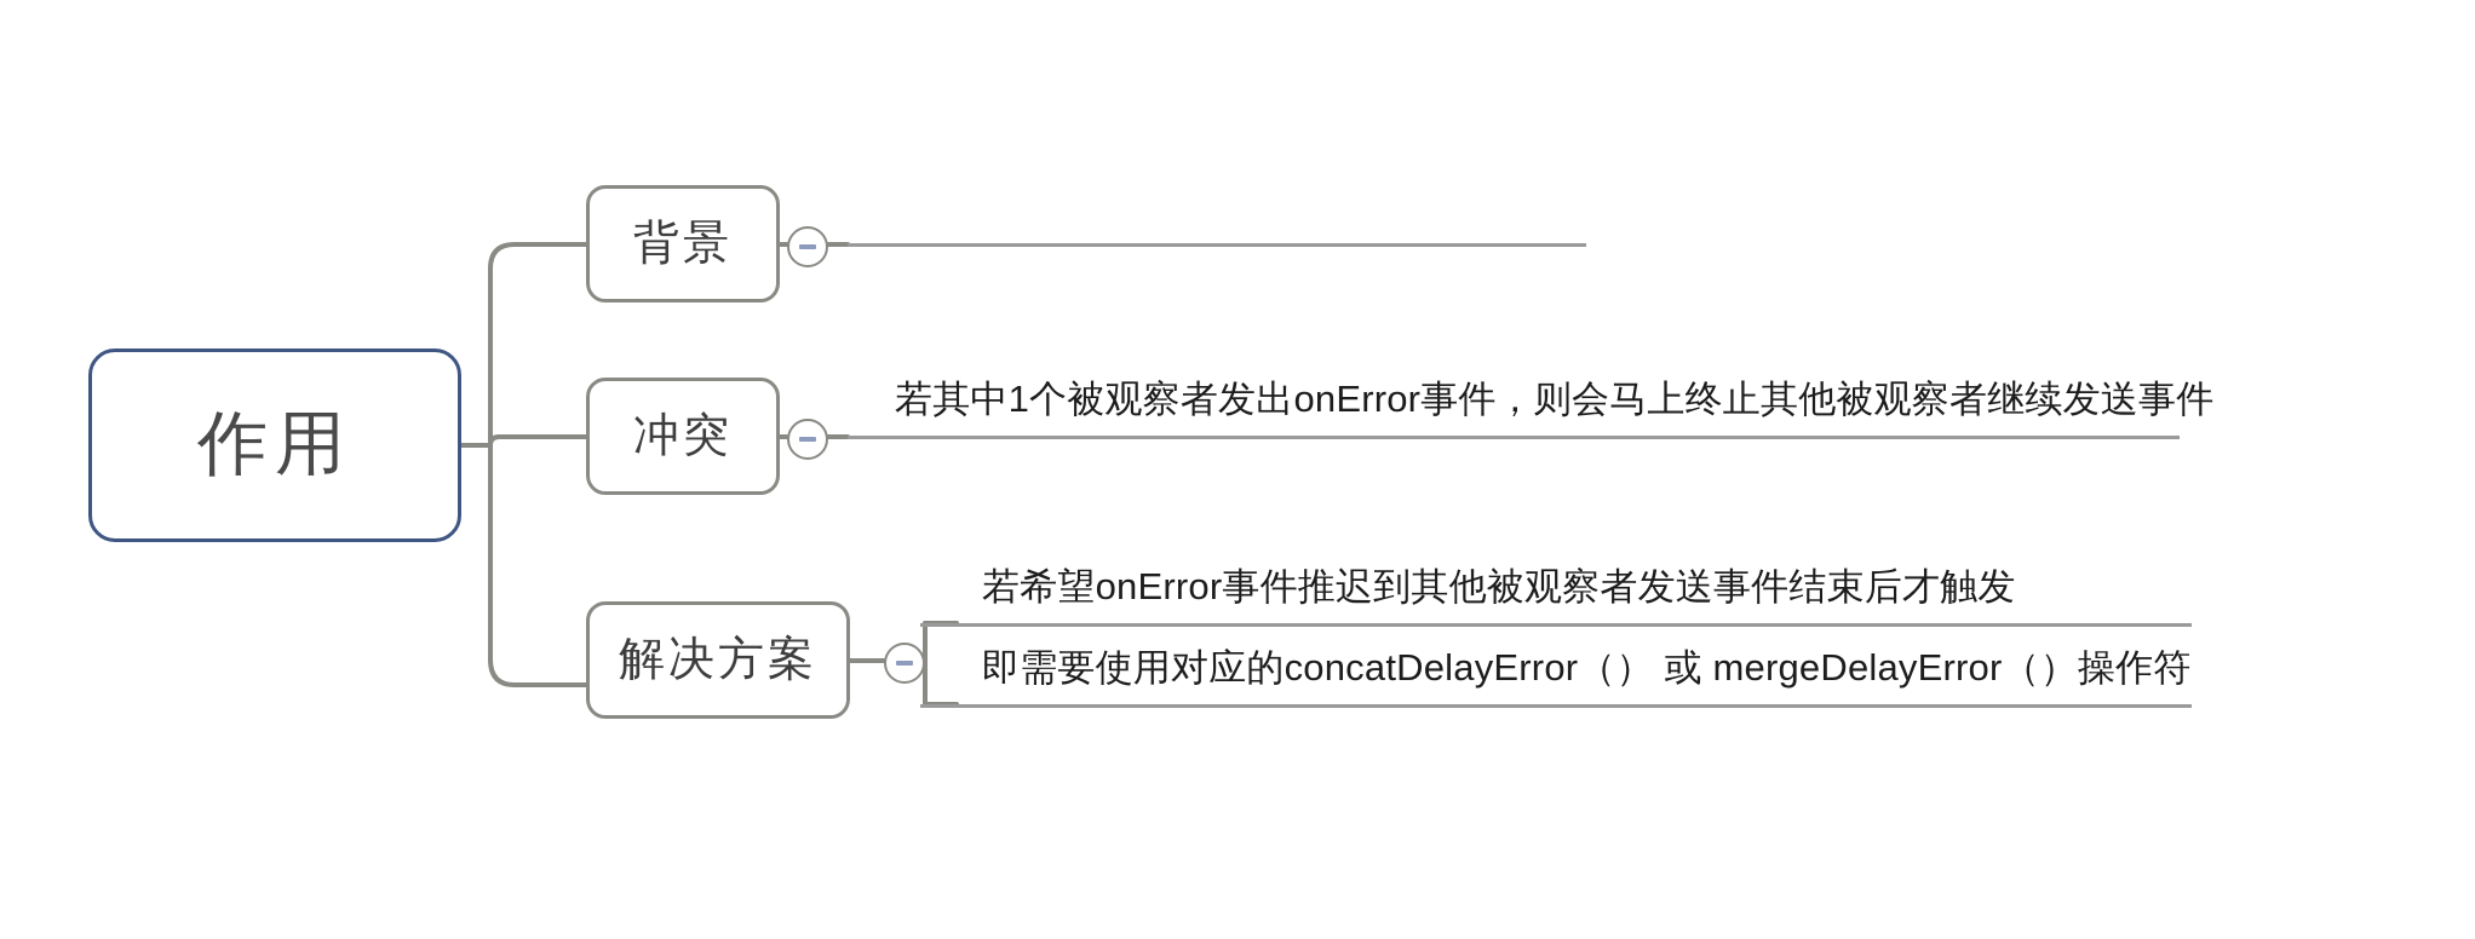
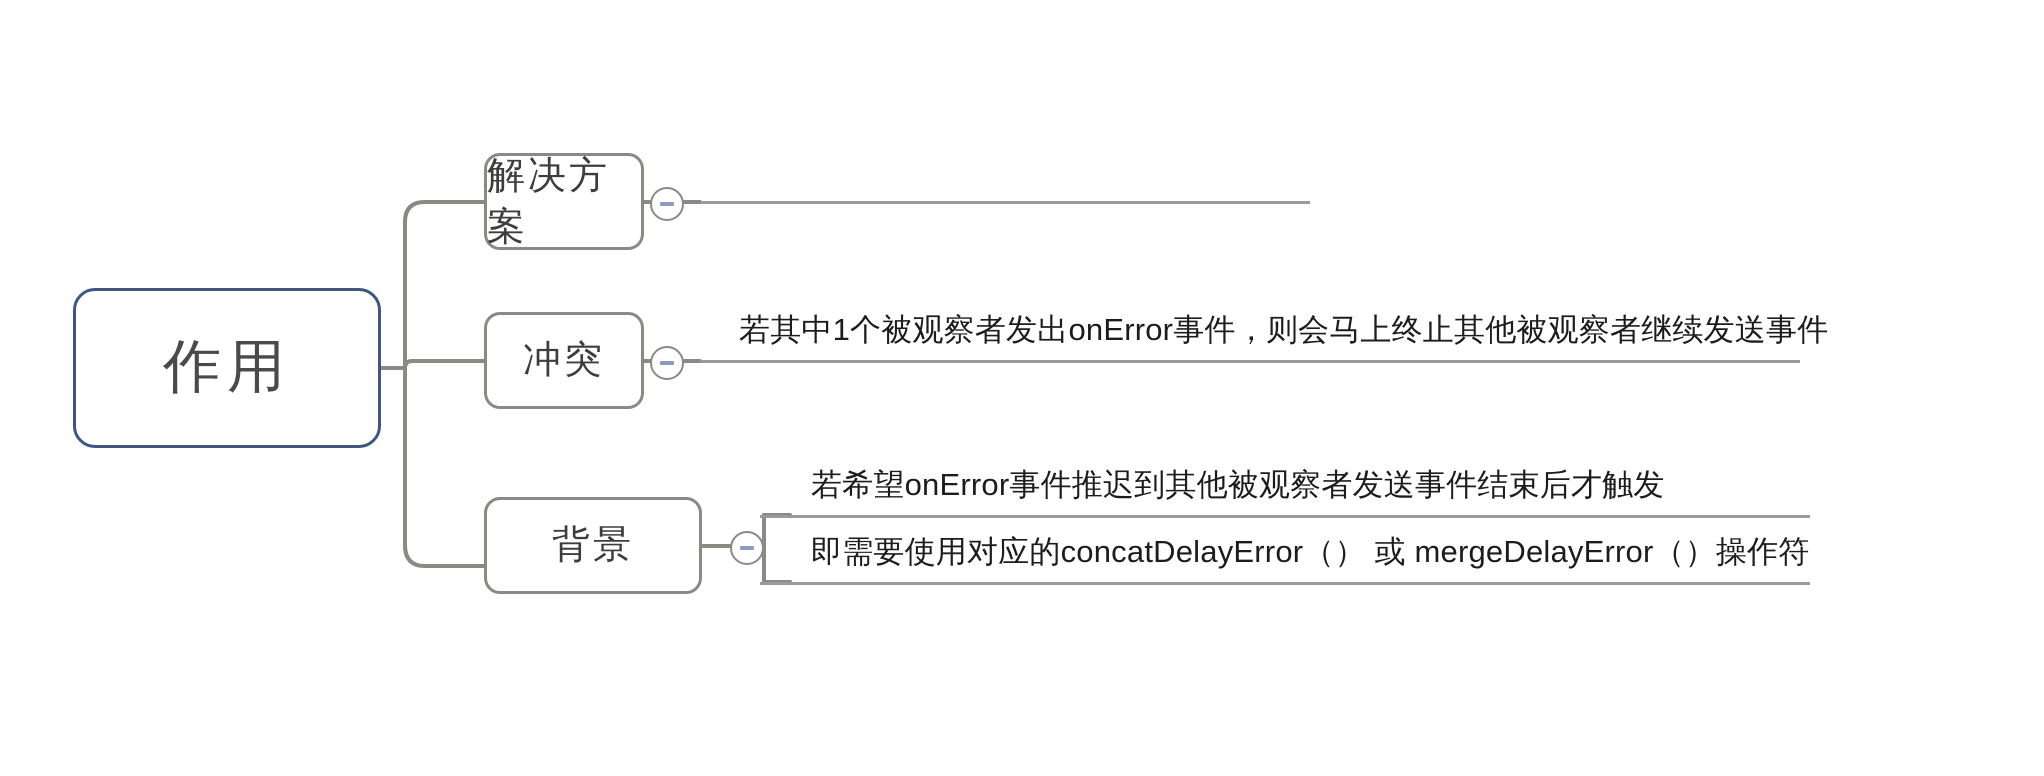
  作用
- 背景
+ 解决方案
  冲突
- 解决方案
+ 背景
  若其中1个被观察者发出onError事件，则会马上终止其他被观察者继续发送事件
  若希望onError事件推迟到其他被观察者发送事件结束后才触发
  即需要使用对应的concatDelayError（） 或 mergeDelayError（）操作符
